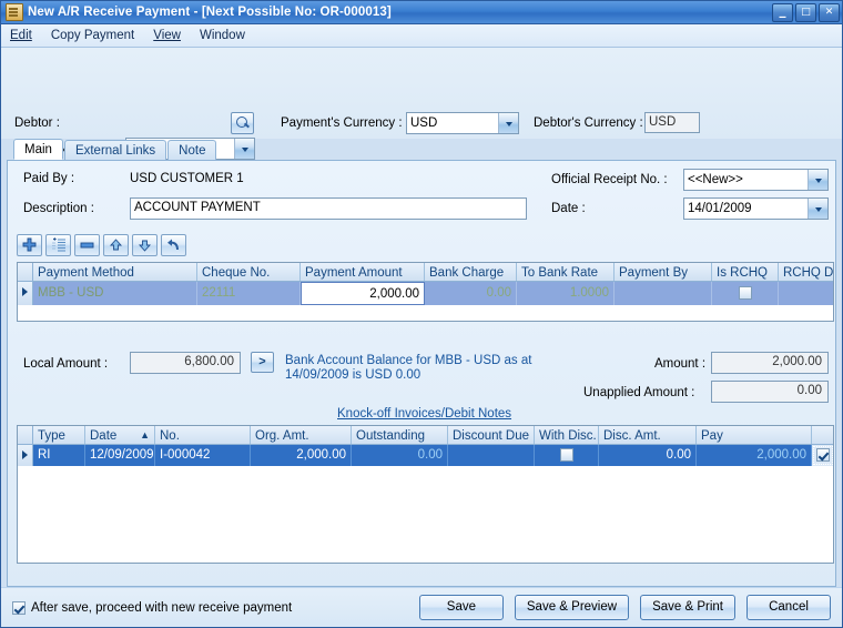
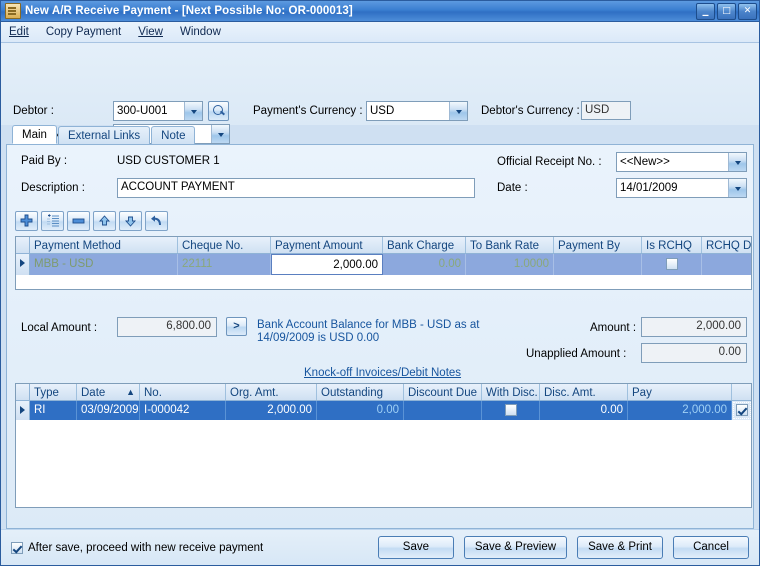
  New A/R Receive Payment - [Next Possible No: OR-000013]
  _
  □
  ✕
  Edit
  Copy Payment
  View
  Window
  Debtor :
+ 300-U001
  Payment's Currency :
  USD
  Debtor's Currency :
  USD
  Main
  External Links
  Note
  Paid By :
  USD CUSTOMER 1
  Description :
  ACCOUNT PAYMENT
  Official Receipt No. :
  <<New>>
  Date :
  14/01/2009
  Payment Method
  Cheque No.
  Payment Amount
  Bank Charge
  To Bank Rate
  Payment By
  Is RCHQ
  MBB - USD
  22111
  2,000.00
  0.00
  1.0000
  Local Amount :
  6,800.00
  >
  Bank Account Balance for MBB - USD as at 14/09/2009 is USD 0.00
  Amount :
  2,000.00
  Unapplied Amount :
  0.00
  Knock-off Invoices/Debit Notes
  Type
  Date
  ▲
  No.
  Org. Amt.
  Outstanding
  Discount Due
  With Disc.
  Disc. Amt.
  Pay
  RI
- 12/09/2009
+ 03/09/2009
  I-000042
  2,000.00
  0.00
  0.00
  2,000.00
  After save, proceed with new receive payment
  Save
  Save & Preview
  Save & Print
  Cancel
